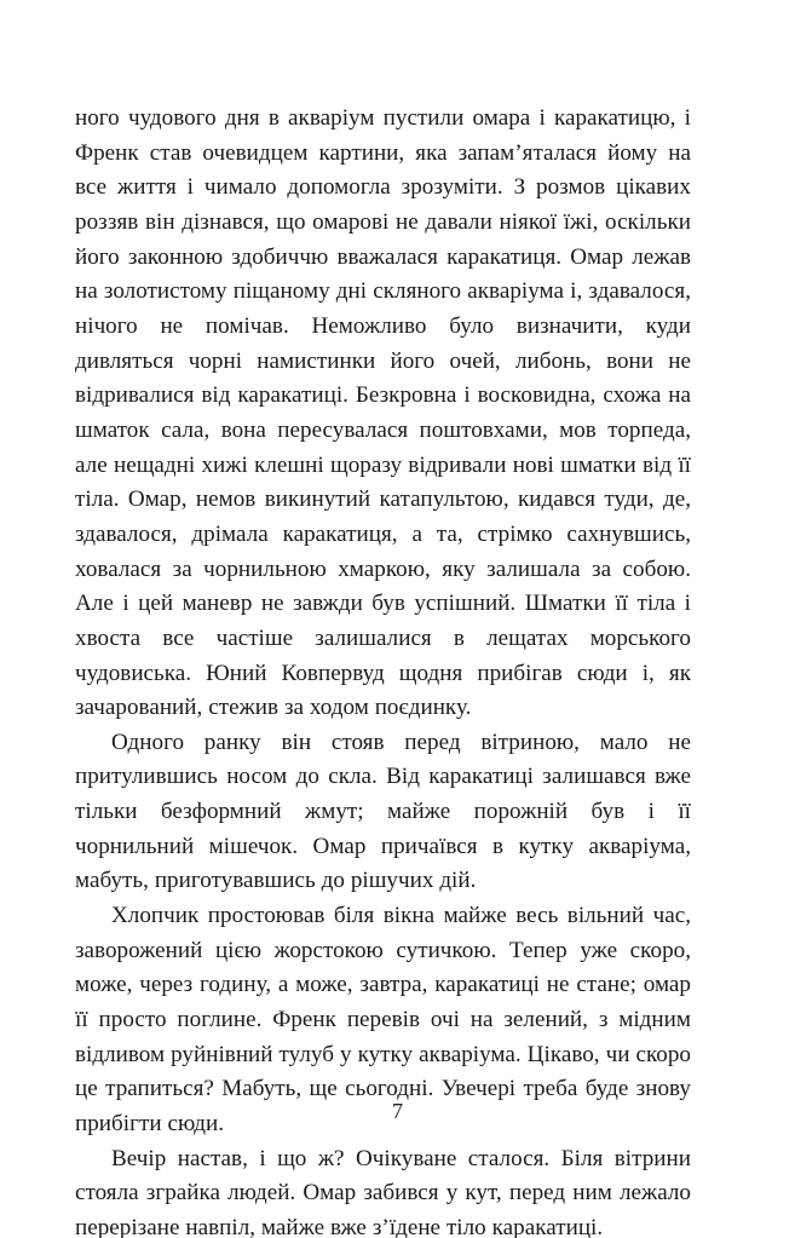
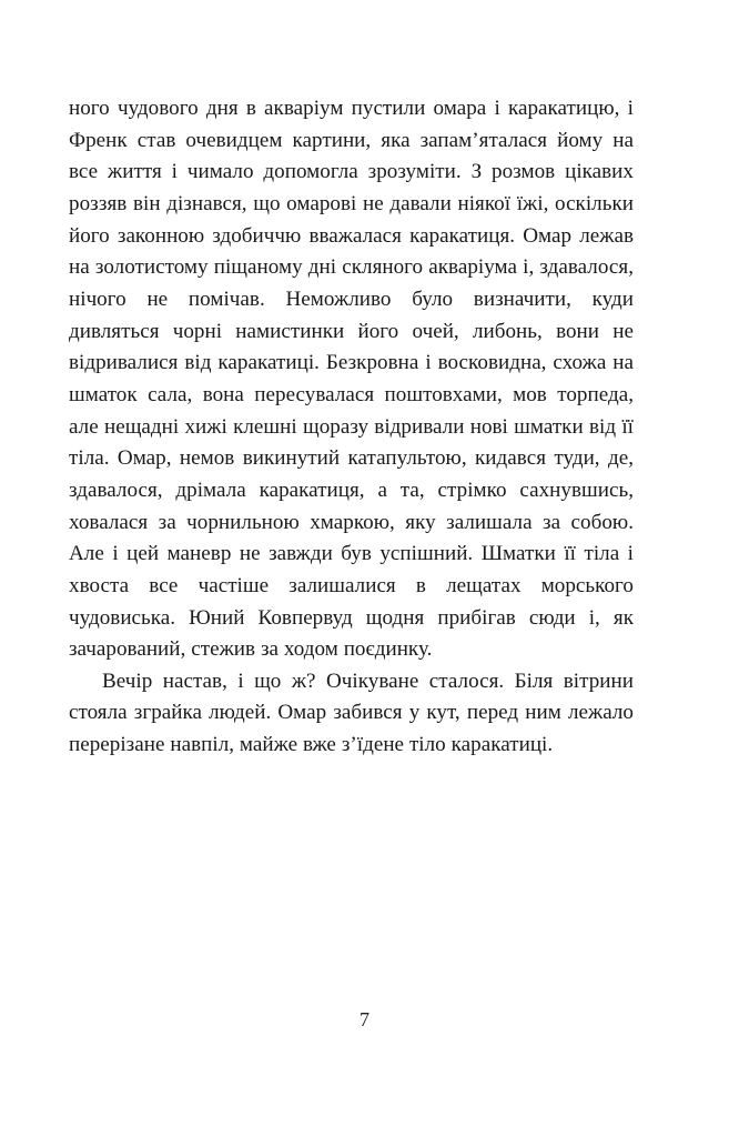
  ного чудового дня в акваріум пустили омара і каракатицю, і Френк став очевидцем картини, яка запам’яталася йому на все життя і чимало допомогла зрозуміти. З розмов цікавих роззяв він дізнався, що омарові не давали ніякої їжі, оскільки його законною здобиччю вважалася каракатиця. Омар лежав на золотистому піщаному дні скляного акваріума і, здавалося, нічого не помічав. Неможливо було визначити, куди дивляться чорні намистинки його очей, либонь, вони не відривалися від каракатиці. Безкровна і восковидна, схожа на шматок сала, вона пересувалася поштовхами, мов торпеда, але нещадні хижі клешні щоразу відривали нові шматки від її тіла. Омар, немов викинутий катапультою, кидався туди, де, здавалося, дрімала каракатиця, а та, стрімко сахнувшись, ховалася за чорнильною хмаркою, яку залишала за собою. Але і цей маневр не завжди був успішний. Шматки її тіла і хвоста все частіше залишалися в лещатах морського чудовиська. Юний Ковпервуд щодня прибігав сюди і, як зачарований, стежив за ходом поєдинку.
- Одного ранку він стояв перед вітриною, мало не притулившись носом до скла. Від каракатиці залишався вже тільки безформний жмут; майже порожній був і її чорнильний мішечок. Омар причаївся в кутку акваріума, мабуть, приготувавшись до рішучих дій.
- Хлопчик простоював біля вікна майже весь вільний час, заворожений цією жорстокою сутичкою. Тепер уже скоро, може, через годину, а може, завтра, каракатиці не стане; омар її просто поглине. Френк перевів очі на зелений, з мідним відливом руйнівний тулуб у кутку акваріума. Цікаво, чи скоро це трапиться? Мабуть, ще сьогодні. Увечері треба буде знову прибігти сюди.
  Вечір настав, і що ж? Очікуване сталося. Біля вітрини стояла зграйка людей. Омар забився у кут, перед ним лежало перерізане навпіл, майже вже з’їдене тіло каракатиці.
  7
